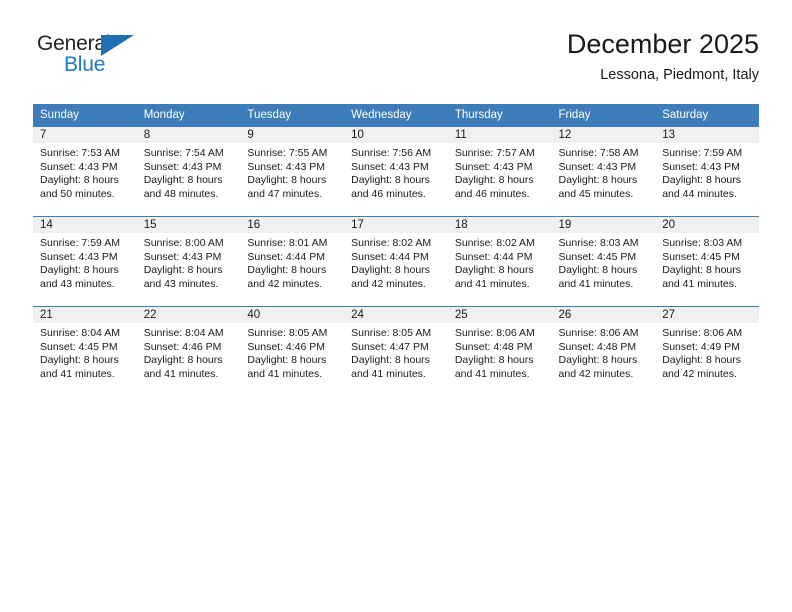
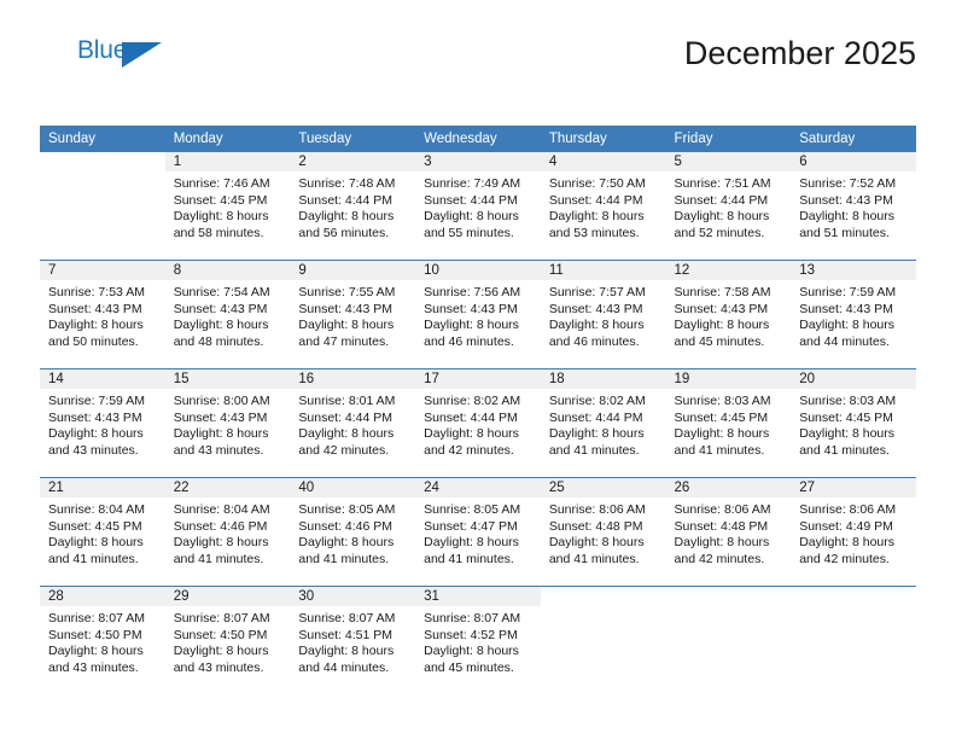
- General
  Blue
  December 2025
- Lessona, Piedmont, Italy
  Sunday	Monday	Tuesday	Wednesday	Thursday	Friday	Saturday
+ 	1Sunrise: 7:46 AMSunset: 4:45 PMDaylight: 8 hoursand 58 minutes.	2Sunrise: 7:48 AMSunset: 4:44 PMDaylight: 8 hoursand 56 minutes.	3Sunrise: 7:49 AMSunset: 4:44 PMDaylight: 8 hoursand 55 minutes.	4Sunrise: 7:50 AMSunset: 4:44 PMDaylight: 8 hoursand 53 minutes.	5Sunrise: 7:51 AMSunset: 4:44 PMDaylight: 8 hoursand 52 minutes.	6Sunrise: 7:52 AMSunset: 4:43 PMDaylight: 8 hoursand 51 minutes.
  7Sunrise: 7:53 AMSunset: 4:43 PMDaylight: 8 hoursand 50 minutes.	8Sunrise: 7:54 AMSunset: 4:43 PMDaylight: 8 hoursand 48 minutes.	9Sunrise: 7:55 AMSunset: 4:43 PMDaylight: 8 hoursand 47 minutes.	10Sunrise: 7:56 AMSunset: 4:43 PMDaylight: 8 hoursand 46 minutes.	11Sunrise: 7:57 AMSunset: 4:43 PMDaylight: 8 hoursand 46 minutes.	12Sunrise: 7:58 AMSunset: 4:43 PMDaylight: 8 hoursand 45 minutes.	13Sunrise: 7:59 AMSunset: 4:43 PMDaylight: 8 hoursand 44 minutes.
  14Sunrise: 7:59 AMSunset: 4:43 PMDaylight: 8 hoursand 43 minutes.	15Sunrise: 8:00 AMSunset: 4:43 PMDaylight: 8 hoursand 43 minutes.	16Sunrise: 8:01 AMSunset: 4:44 PMDaylight: 8 hoursand 42 minutes.	17Sunrise: 8:02 AMSunset: 4:44 PMDaylight: 8 hoursand 42 minutes.	18Sunrise: 8:02 AMSunset: 4:44 PMDaylight: 8 hoursand 41 minutes.	19Sunrise: 8:03 AMSunset: 4:45 PMDaylight: 8 hoursand 41 minutes.	20Sunrise: 8:03 AMSunset: 4:45 PMDaylight: 8 hoursand 41 minutes.
  21Sunrise: 8:04 AMSunset: 4:45 PMDaylight: 8 hoursand 41 minutes.	22Sunrise: 8:04 AMSunset: 4:46 PMDaylight: 8 hoursand 41 minutes.	40Sunrise: 8:05 AMSunset: 4:46 PMDaylight: 8 hoursand 41 minutes.	24Sunrise: 8:05 AMSunset: 4:47 PMDaylight: 8 hoursand 41 minutes.	25Sunrise: 8:06 AMSunset: 4:48 PMDaylight: 8 hoursand 41 minutes.	26Sunrise: 8:06 AMSunset: 4:48 PMDaylight: 8 hoursand 42 minutes.	27Sunrise: 8:06 AMSunset: 4:49 PMDaylight: 8 hoursand 42 minutes.
+ 28Sunrise: 8:07 AMSunset: 4:50 PMDaylight: 8 hoursand 43 minutes.	29Sunrise: 8:07 AMSunset: 4:50 PMDaylight: 8 hoursand 43 minutes.	30Sunrise: 8:07 AMSunset: 4:51 PMDaylight: 8 hoursand 44 minutes.	31Sunrise: 8:07 AMSunset: 4:52 PMDaylight: 8 hoursand 45 minutes.
